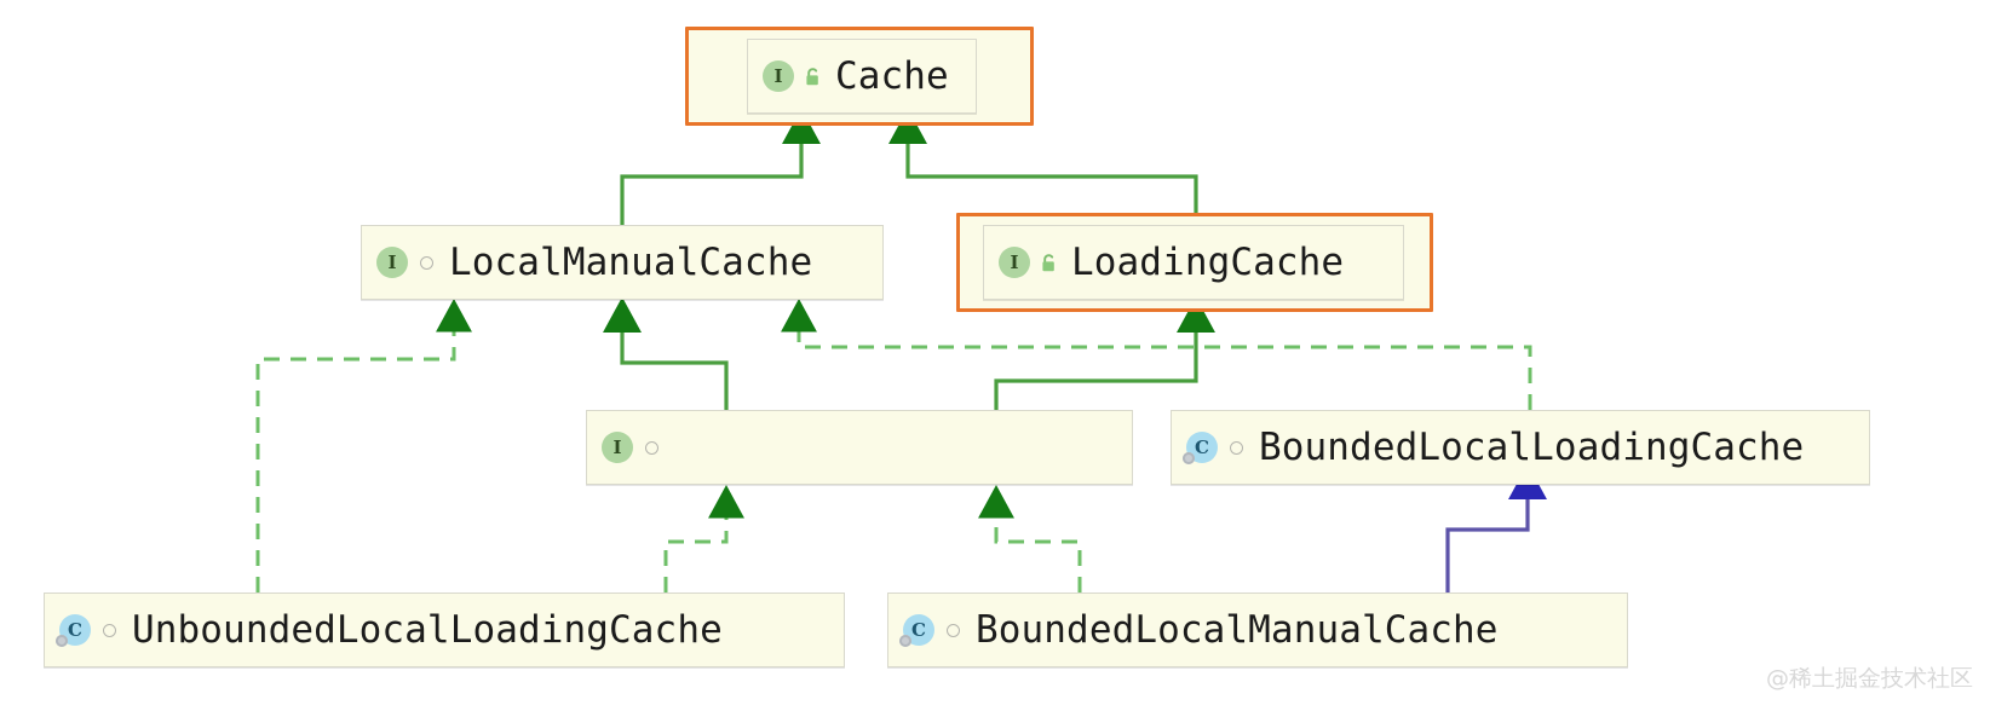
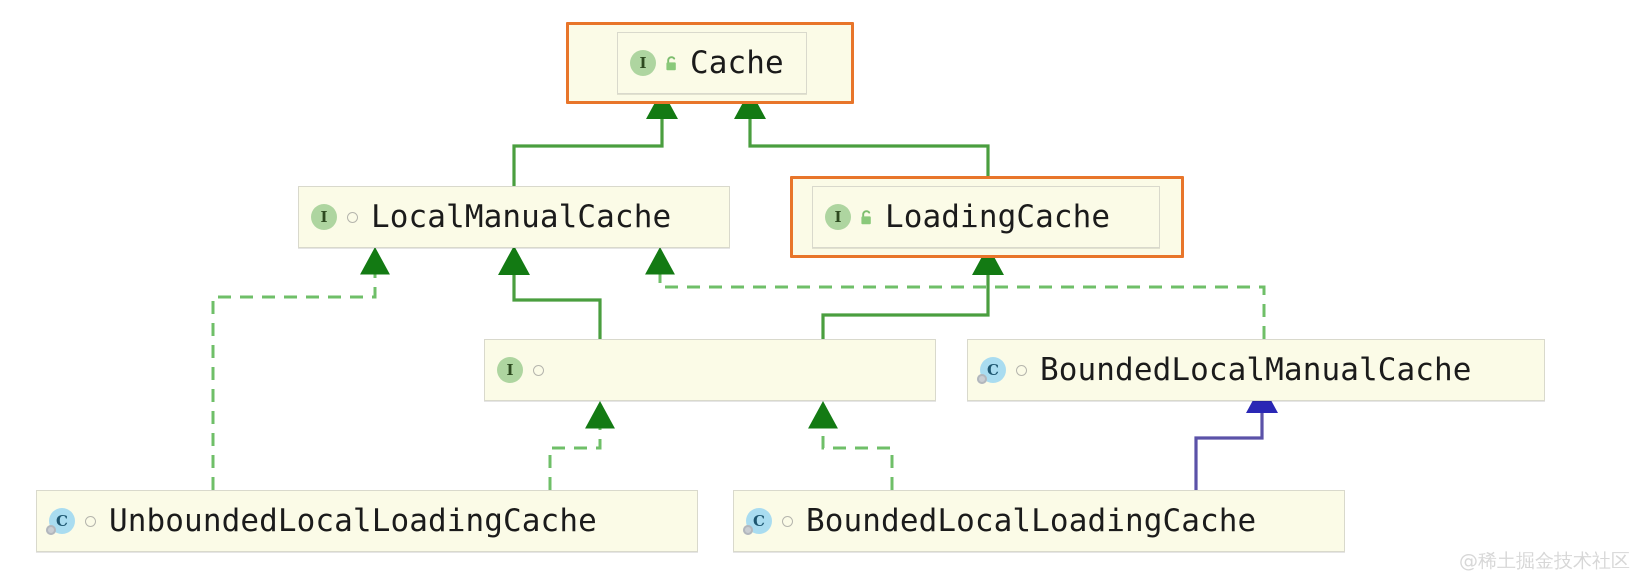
  I
  Cache
  I
  LocalManualCache
  I
  LoadingCache
  I
  C
- BoundedLocalLoadingCache
+ BoundedLocalManualCache
  C
  UnboundedLocalLoadingCache
  C
- BoundedLocalManualCache
+ BoundedLocalLoadingCache
  @稀土掘金技术社区
